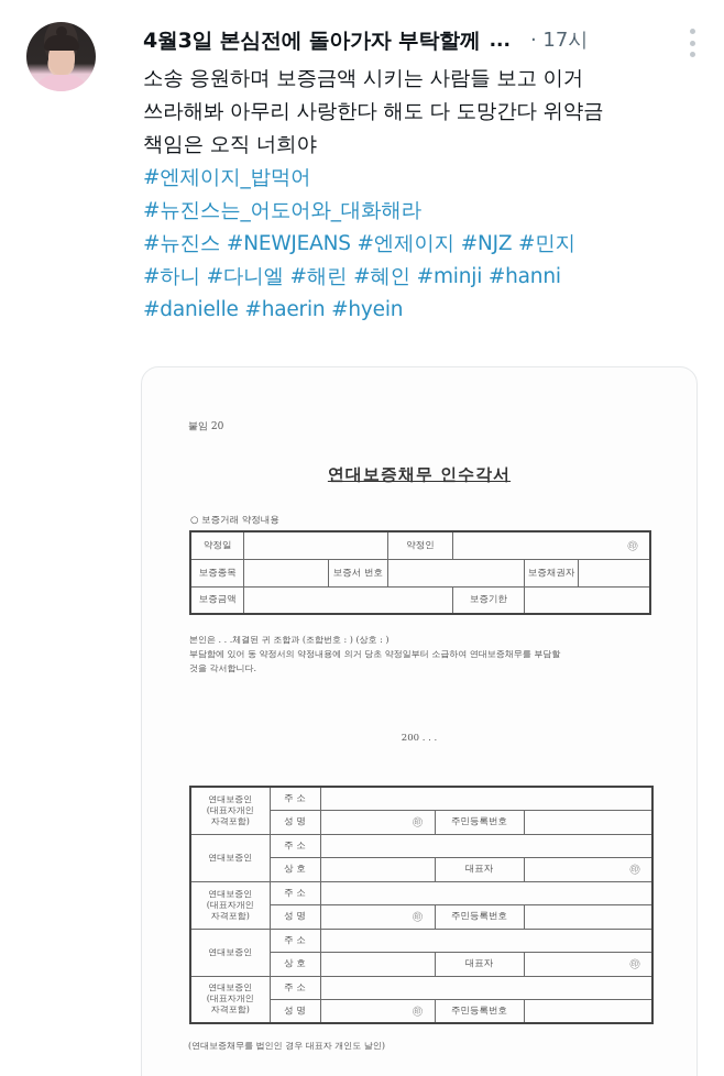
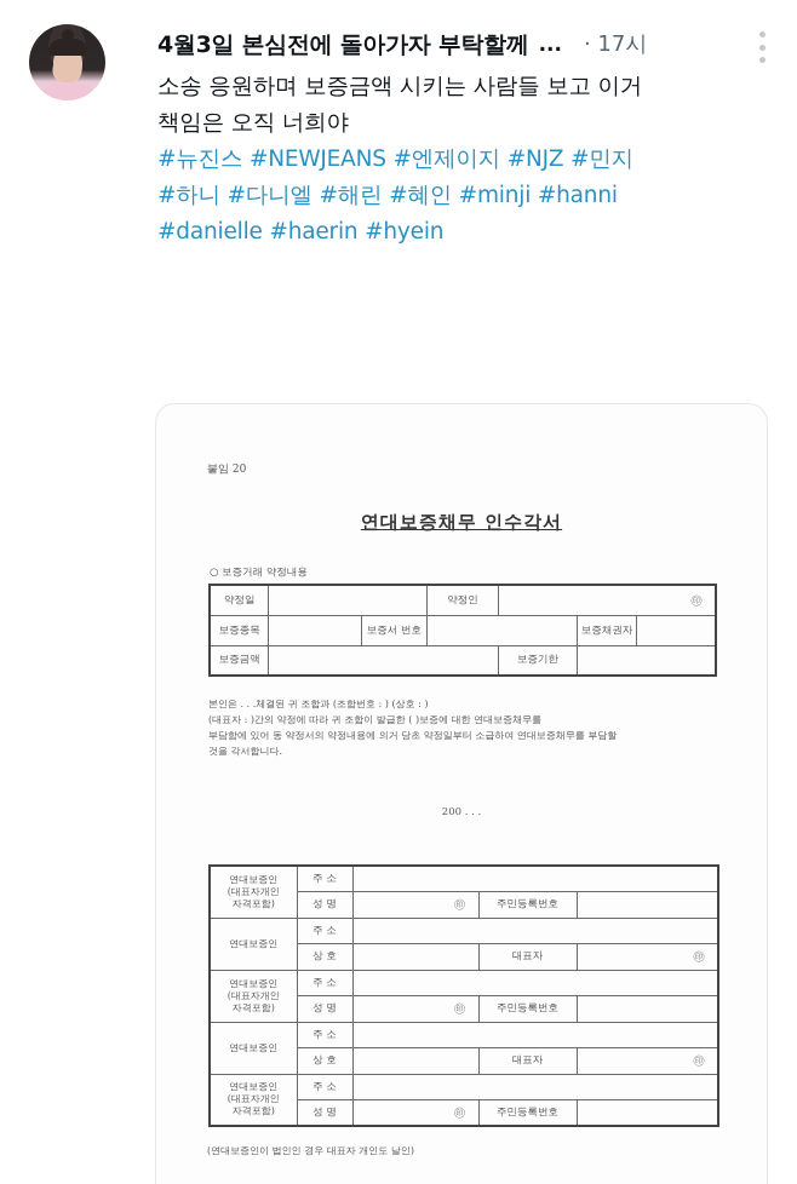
  4월3일 본심전에 돌아가자 부탁할께
  ...
  · 17시
  소송 응원하며 보증금액 시키는 사람들 보고 이거
- 쓰라해봐 아무리 사랑한다 해도 다 도망간다 위약금
  책임은 오직 너희야
- #엔제이지_밥먹어
- #뉴진스는_어도어와_대화해라
  #뉴진스 #NEWJEANS #엔제이지 #NJZ #민지
  #하니 #다니엘 #해린 #혜인 #minji #hanni
  #danielle #haerin #hyein
  붙임 20
  연대보증채무 인수각서
  ○ 보증거래 약정내용
  약정일		약정인	㊞
  보증종목		보증서 번호		보증채권자
  보증금액		보증기한
  본인은 . . .체결된 귀 조합과 (조합번호 : ) (상호 : )
+ (대표자 : )간의 약정에 따라 귀 조합이 발급한 ( )보증에 대한 연대보증채무를
  부담함에 있어 동 약정서의 약정내용에 의거 당초 약정일부터 소급하여 연대보증채무를 부담할
  것을 각서합니다.
  200 . . .
  연대보증인 (대표자개인 자격포함)	주 소
  성 명	㊞	주민등록번호
  연대보증인	주 소
  상 호		대표자	㊞
  연대보증인 (대표자개인 자격포함)	주 소
  성 명	㊞	주민등록번호
  연대보증인	주 소
  상 호		대표자	㊞
  연대보증인 (대표자개인 자격포함)	주 소
  성 명	㊞	주민등록번호
- (연대보증채무를 법인인 경우 대표자 개인도 날인)
+ (연대보증인이 법인인 경우 대표자 개인도 날인)
